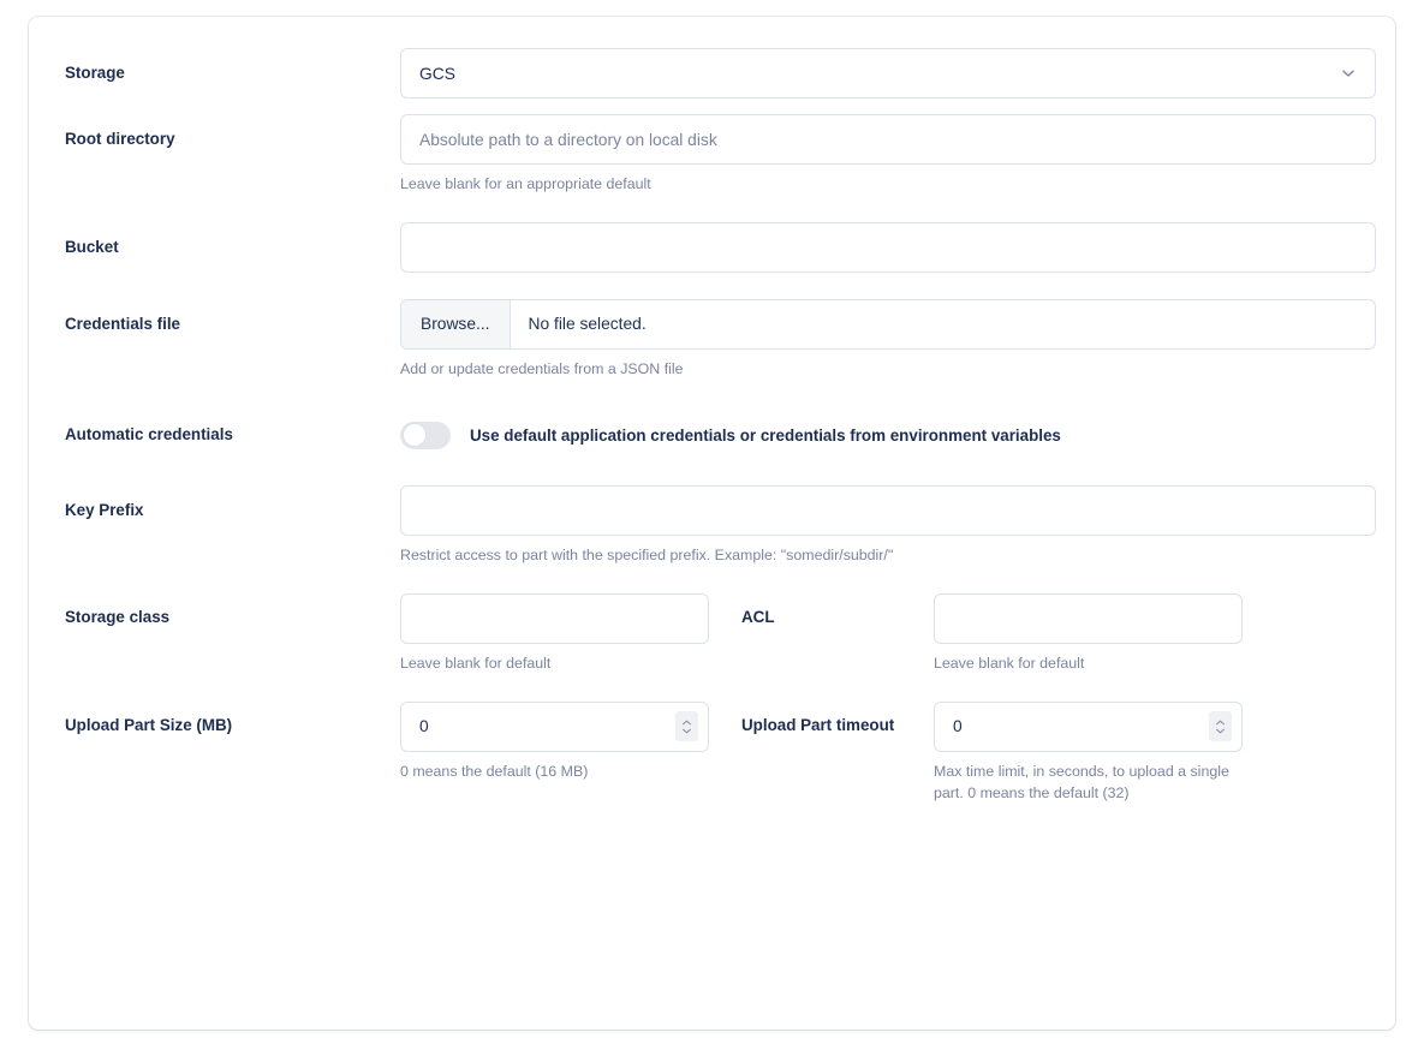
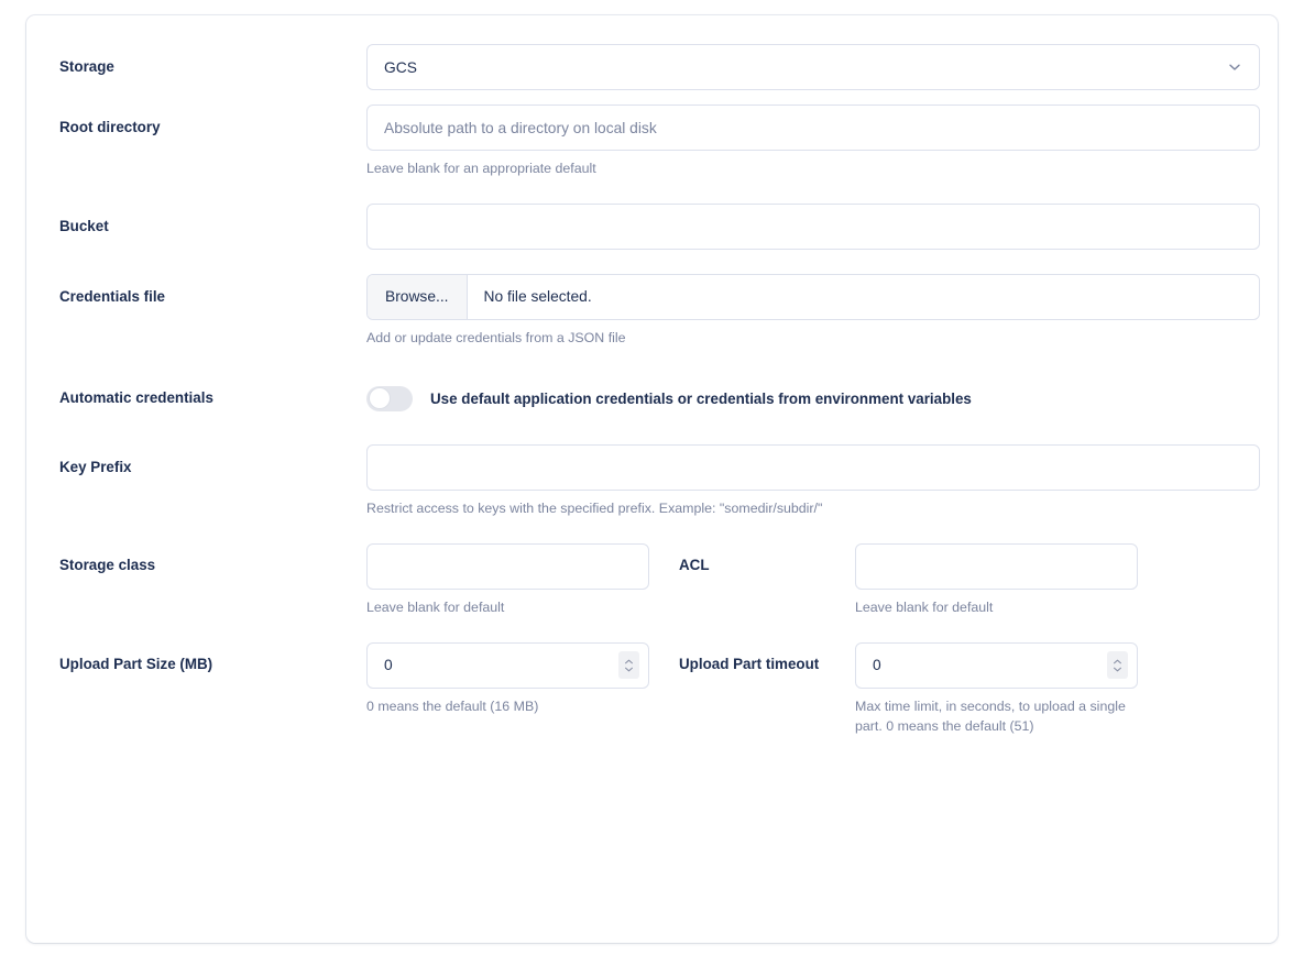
  Storage
  GCS
  Root directory
  Absolute path to a directory on local disk
  Leave blank for an appropriate default
  Bucket
  Credentials file
  Browse...
  No file selected.
  Add or update credentials from a JSON file
  Automatic credentials
  Use default application credentials or credentials from environment variables
  Key Prefix
- Restrict access to part with the specified prefix. Example: "somedir/subdir/"
+ Restrict access to keys with the specified prefix. Example: "somedir/subdir/"
  Storage class
  Leave blank for default
  ACL
  Leave blank for default
  Upload Part Size (MB)
  0
  0 means the default (16 MB)
  Upload Part timeout
  0
- Max time limit, in seconds, to upload a single part. 0 means the default (32)
+ Max time limit, in seconds, to upload a single part. 0 means the default (51)
